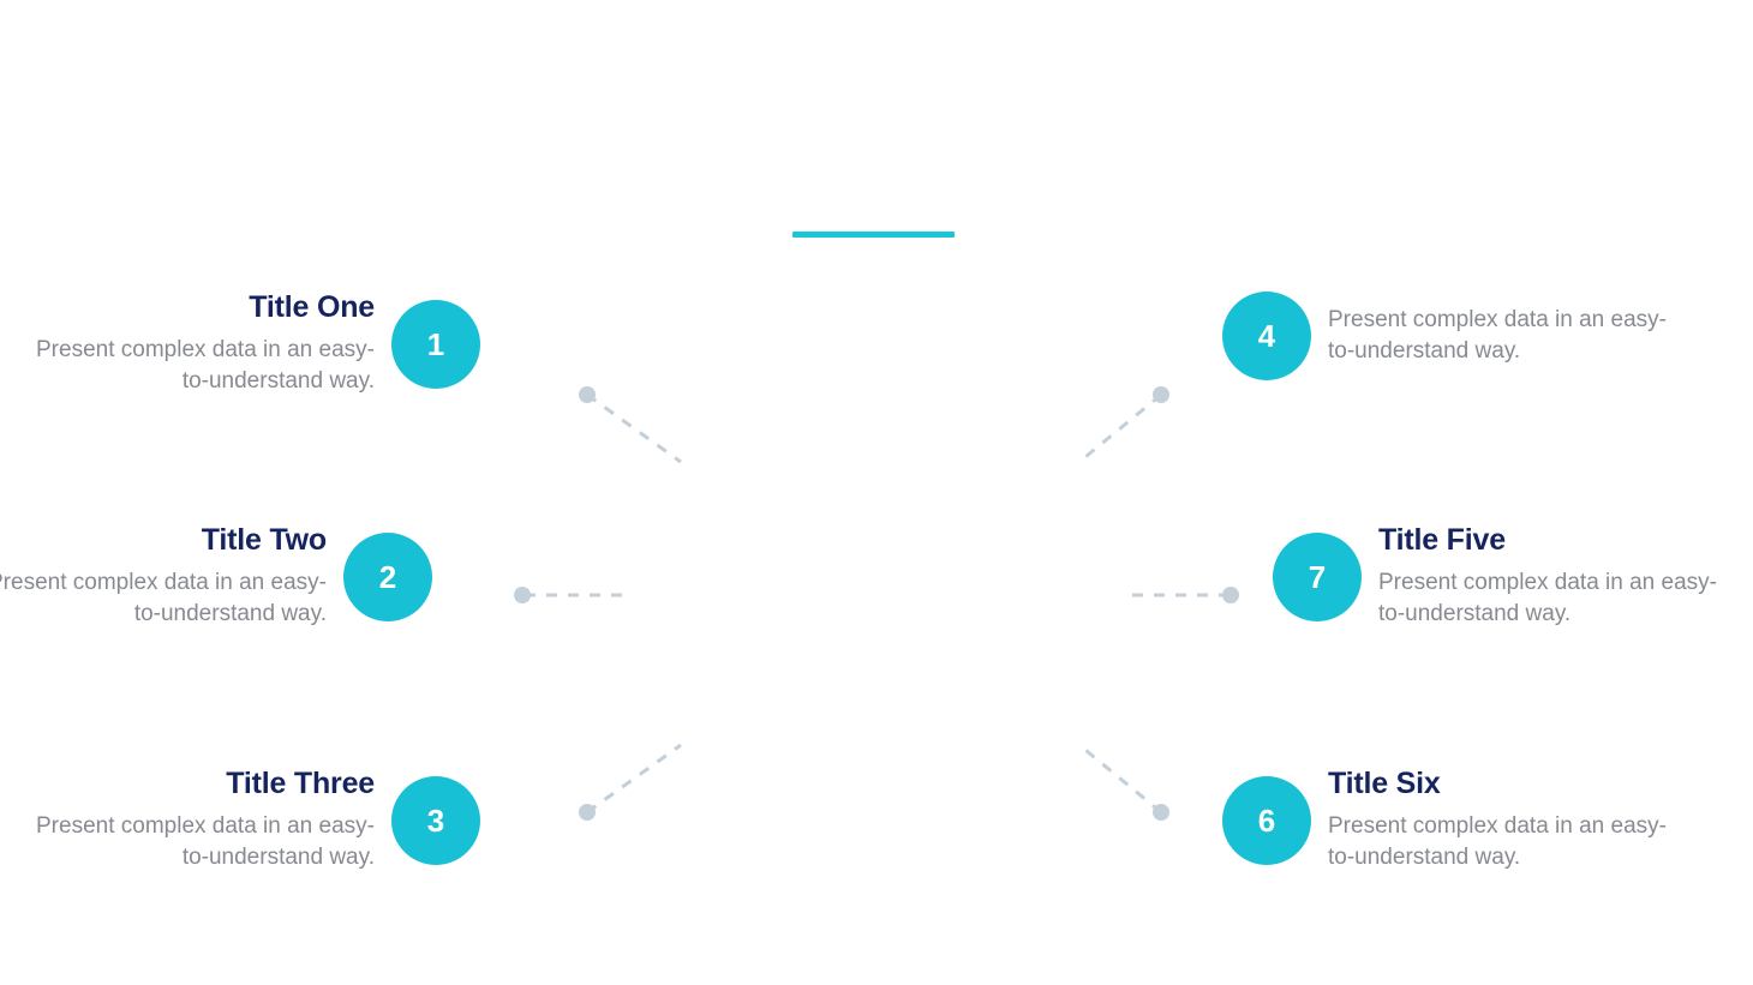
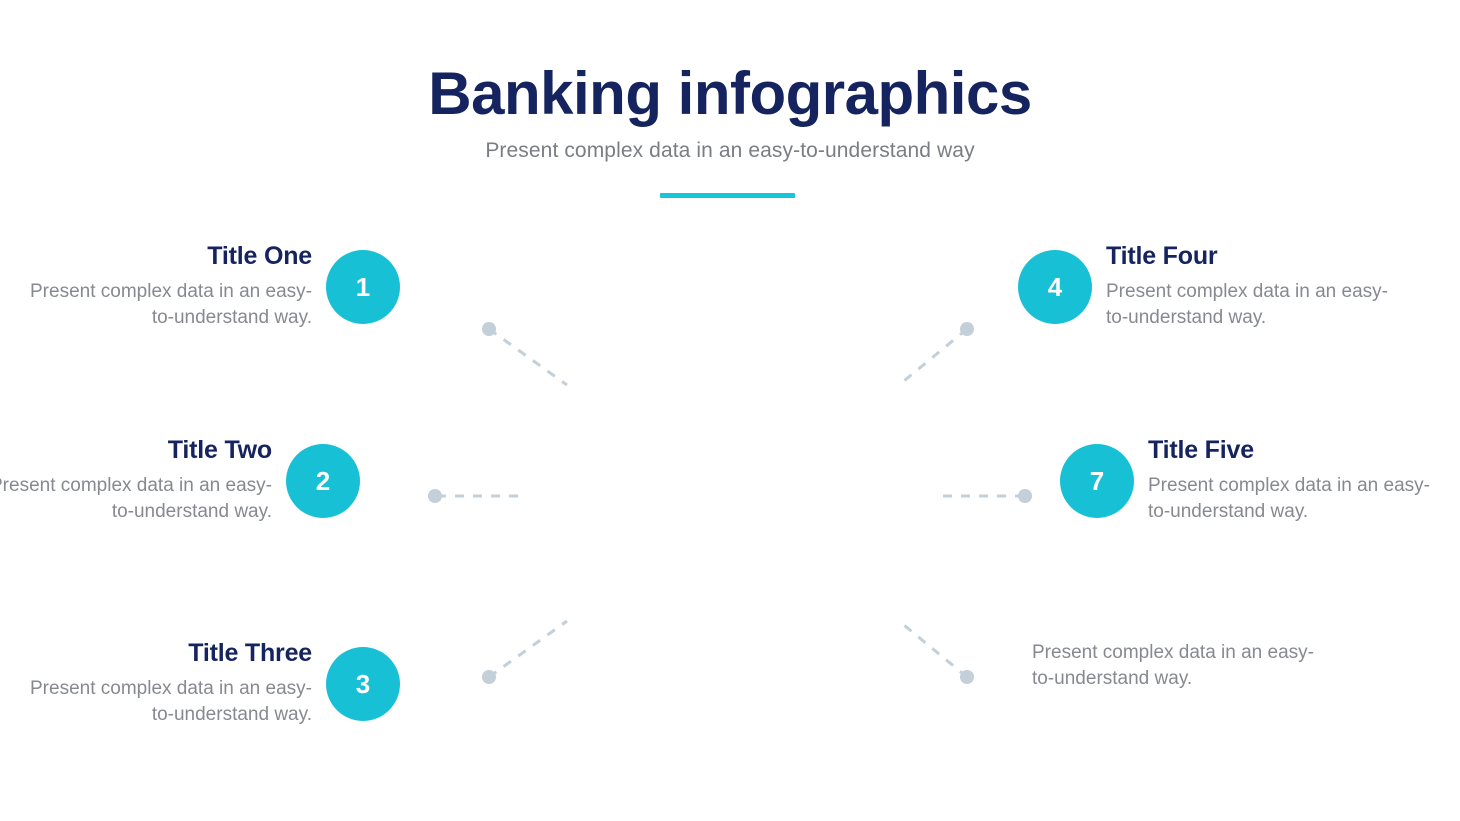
+ Banking infographics
+ Present complex data in an easy-to-understand way
  Title One
  Present complex data in an easy-to-understand way.
  1
  Title Two
  resent complex data in an easy-to-understand way.
  2
  Title Three
  Present complex data in an easy-to-understand way.
  3
  4
+ Title Four
  Present complex data in an easy-to-understand way.
  7
  Title Five
  Present complex data in an easy-to-understand way.
- 6
- Title Six
  Present complex data in an easy-to-understand way.
